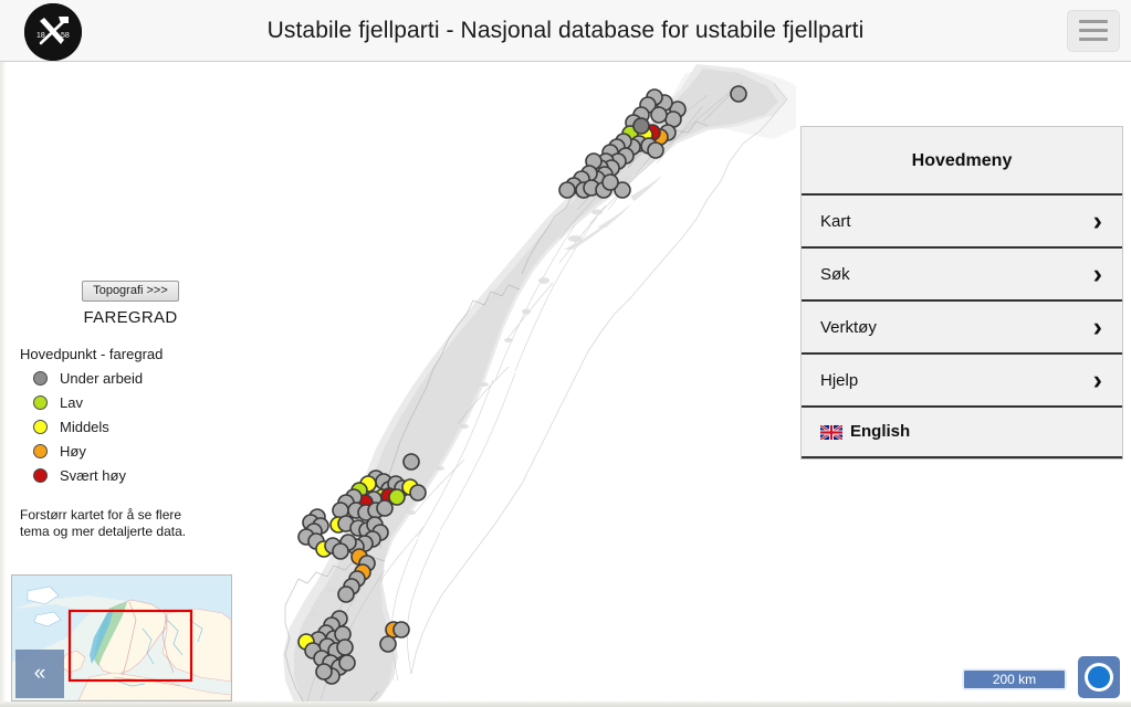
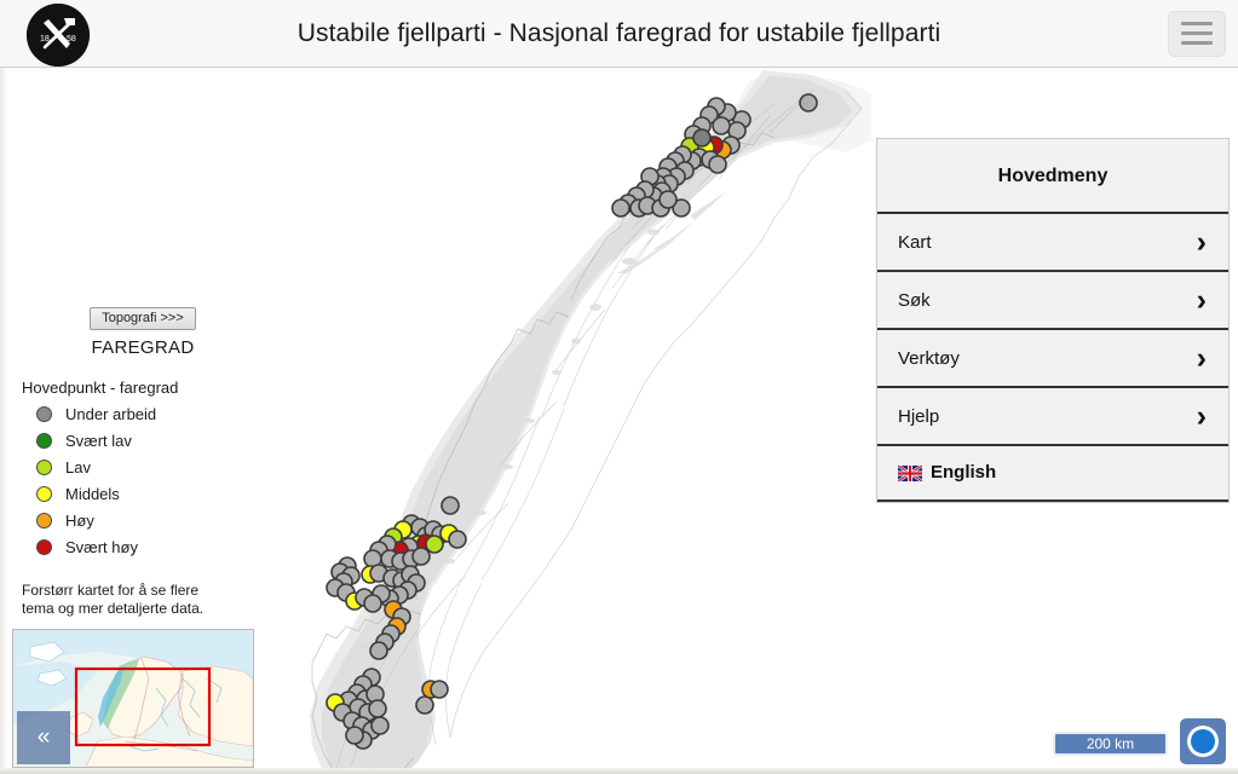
- Ustabile fjellparti - Nasjonal database for ustabile fjellparti
+ Ustabile fjellparti - Nasjonal faregrad for ustabile fjellparti
  Topografi >>>
  FAREGRAD
  Hovedpunkt - faregrad
  Under arbeid
+ Svært lav
  Lav
  Middels
  Høy
  Svært høy
  Forstørr kartet for å se flere
  tema og mer detaljerte data.
  «
  200 km
  Hovedmeny
  Kart
  ›
  Søk
  ›
  Verktøy
  ›
  Hjelp
  ›
  English
